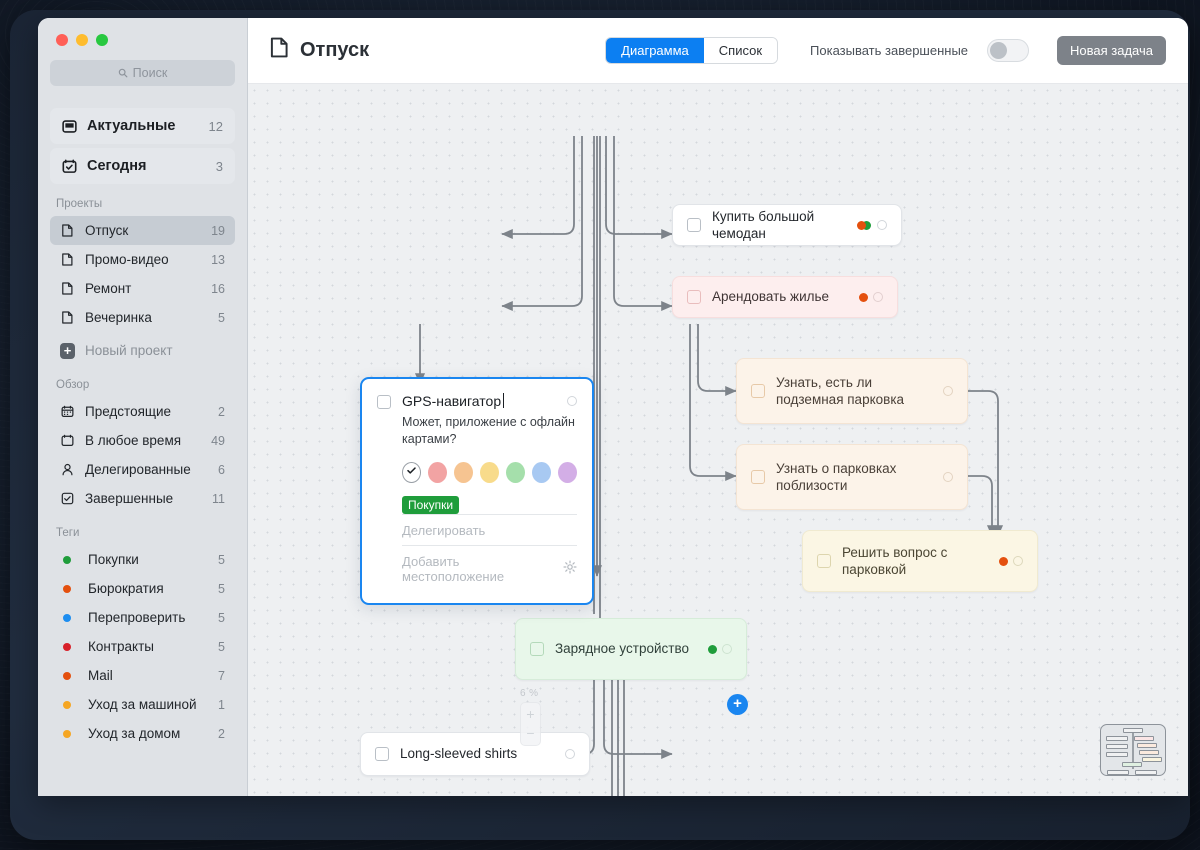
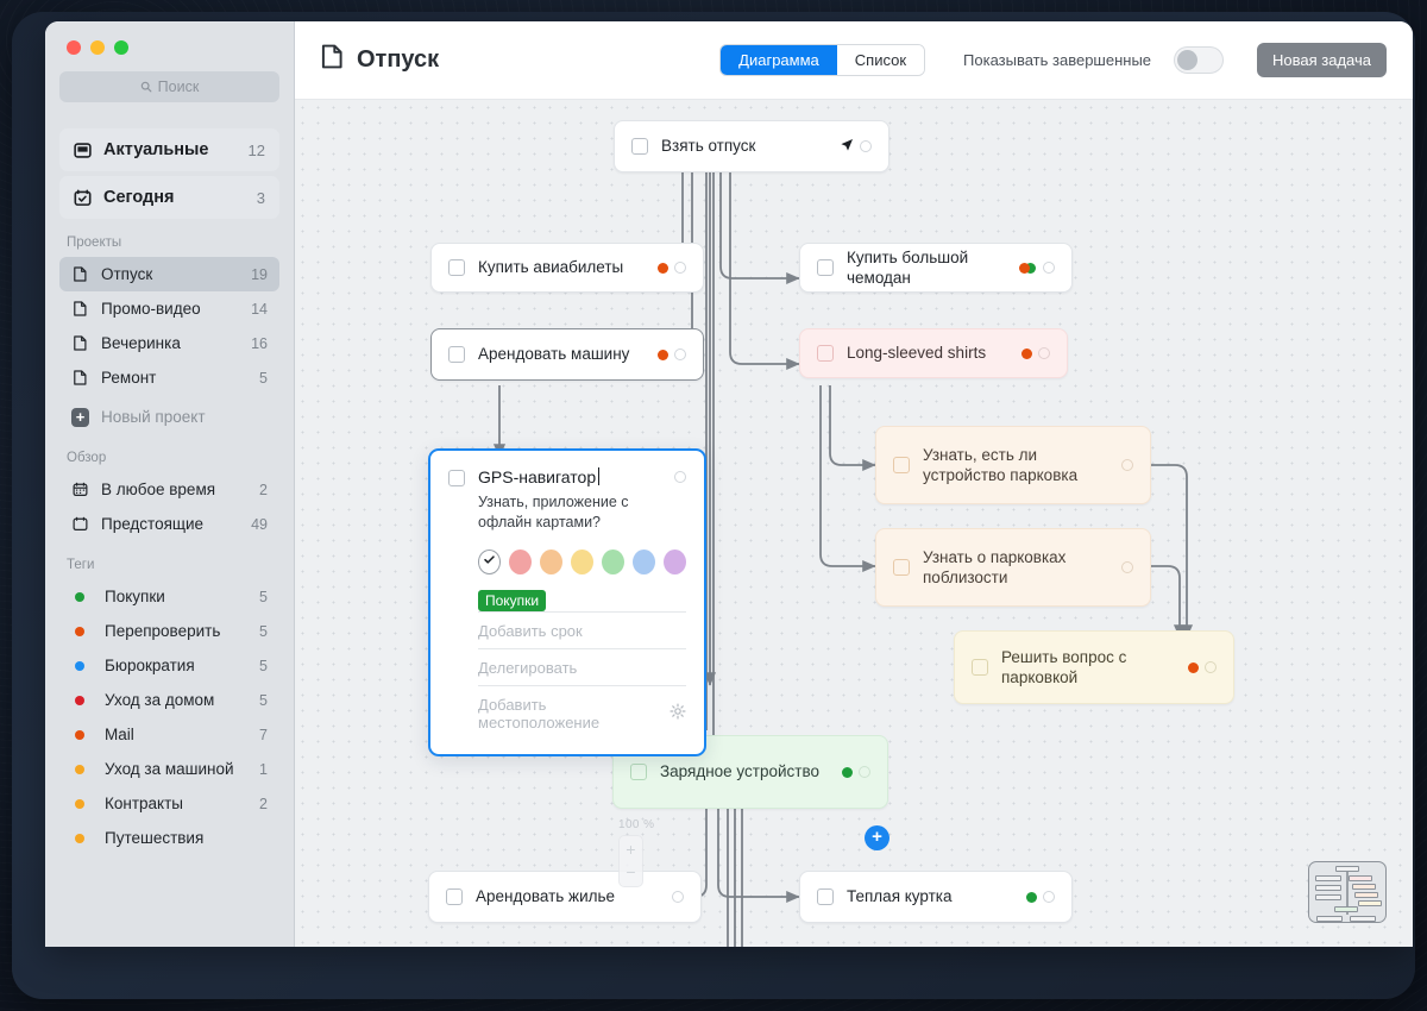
  Поиск
  Актуальные
  12
  Сегодня
  3
  Проекты
  Отпуск
  19
  Промо-видео
- 13
+ 14
- Ремонт
+ Вечеринка
  16
- Вечеринка
+ Ремонт
  5
  +
  Новый проект
  Обзор
- Предстоящие
+ В любое время
  2
- В любое время
+ Предстоящие
  49
- Делегированные
- 6
- Завершенные
- 11
  Теги
  Покупки
  5
- Бюрократия
+ Перепроверить
  5
- Перепроверить
+ Бюрократия
  5
- Контракты
+ Уход за домом
  5
  Mail
  7
  Уход за машиной
  1
- Уход за домом
+ Контракты
  2
+ Путешествия
  Отпуск
  Диаграмма
  Список
  Показывать завершенные
  Новая задача
+ Взять отпуск
+ Купить авиабилеты
  Купить большой чемодан
+ Арендовать машину
- Арендовать жилье
+ Long-sleeved shirts
- Узнать, есть ли подземная парковка
+ Узнать, есть ли устройство парковка
  Узнать о парковках поблизости
  Решить вопрос с парковкой
  Зарядное устройство
- Long-sleeved shirts
+ Арендовать жилье
+ Теплая куртка
  GPS-навигатор
- Может, приложение с офлайн картами?
+ Узнать, приложение с офлайн картами?
  Покупки
+ Добавить срок
  Делегировать
  Добавить местоположение
  +
- 6 %
+ 100 %
  +
  −
